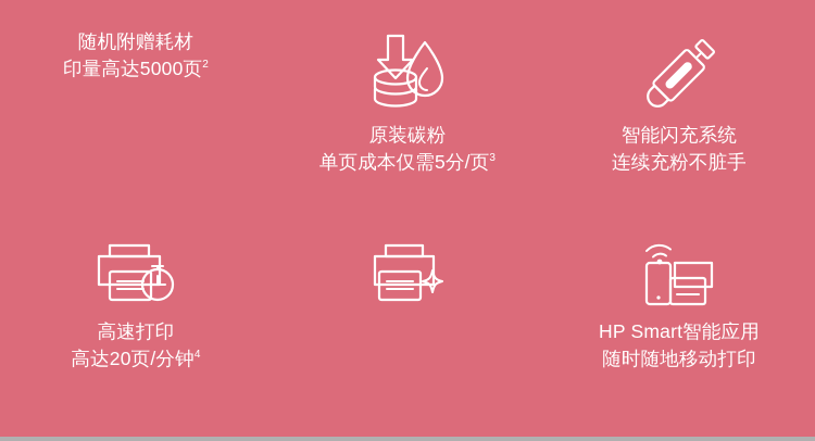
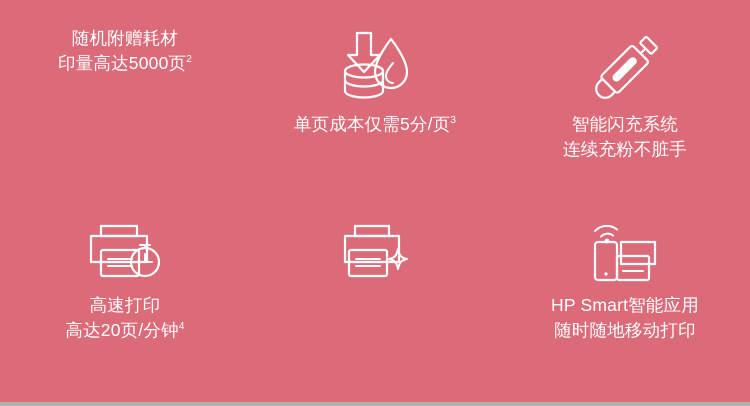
  随机附赠耗材
  印量高达5000页2
- 原装碳粉
  单页成本仅需5分/页3
  智能闪充系统
  连续充粉不脏手
  高速打印
  高达20页/分钟4
  HP Smart智能应用
  随时随地移动打印
